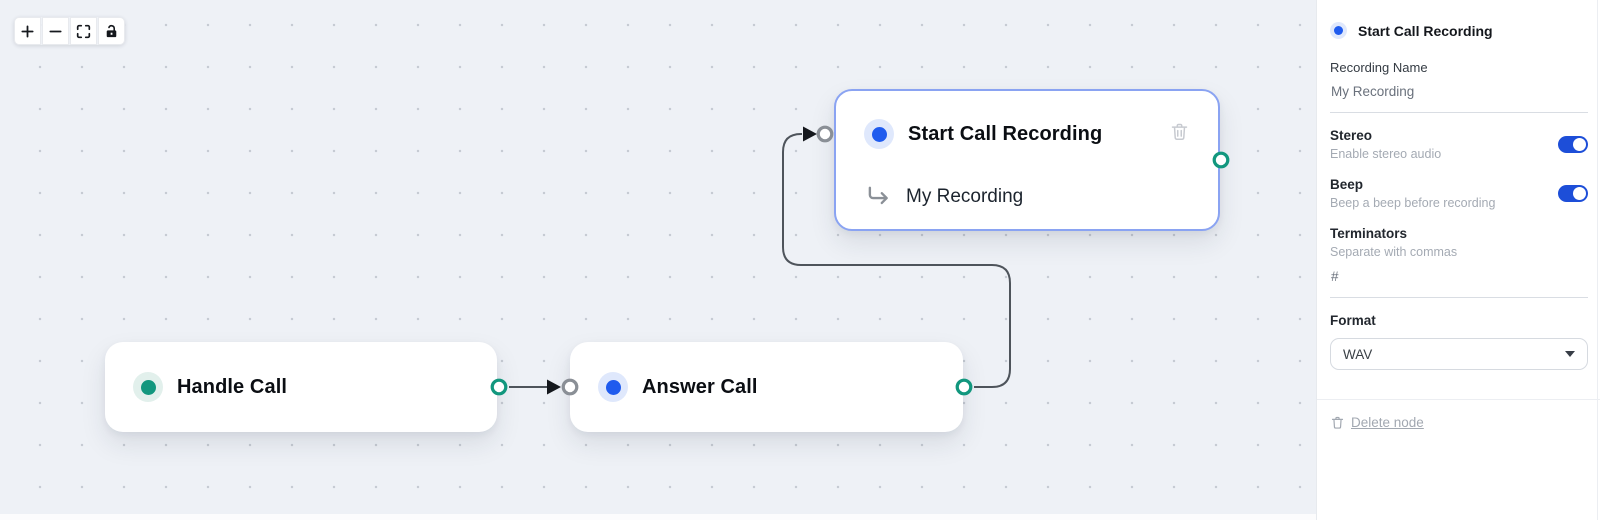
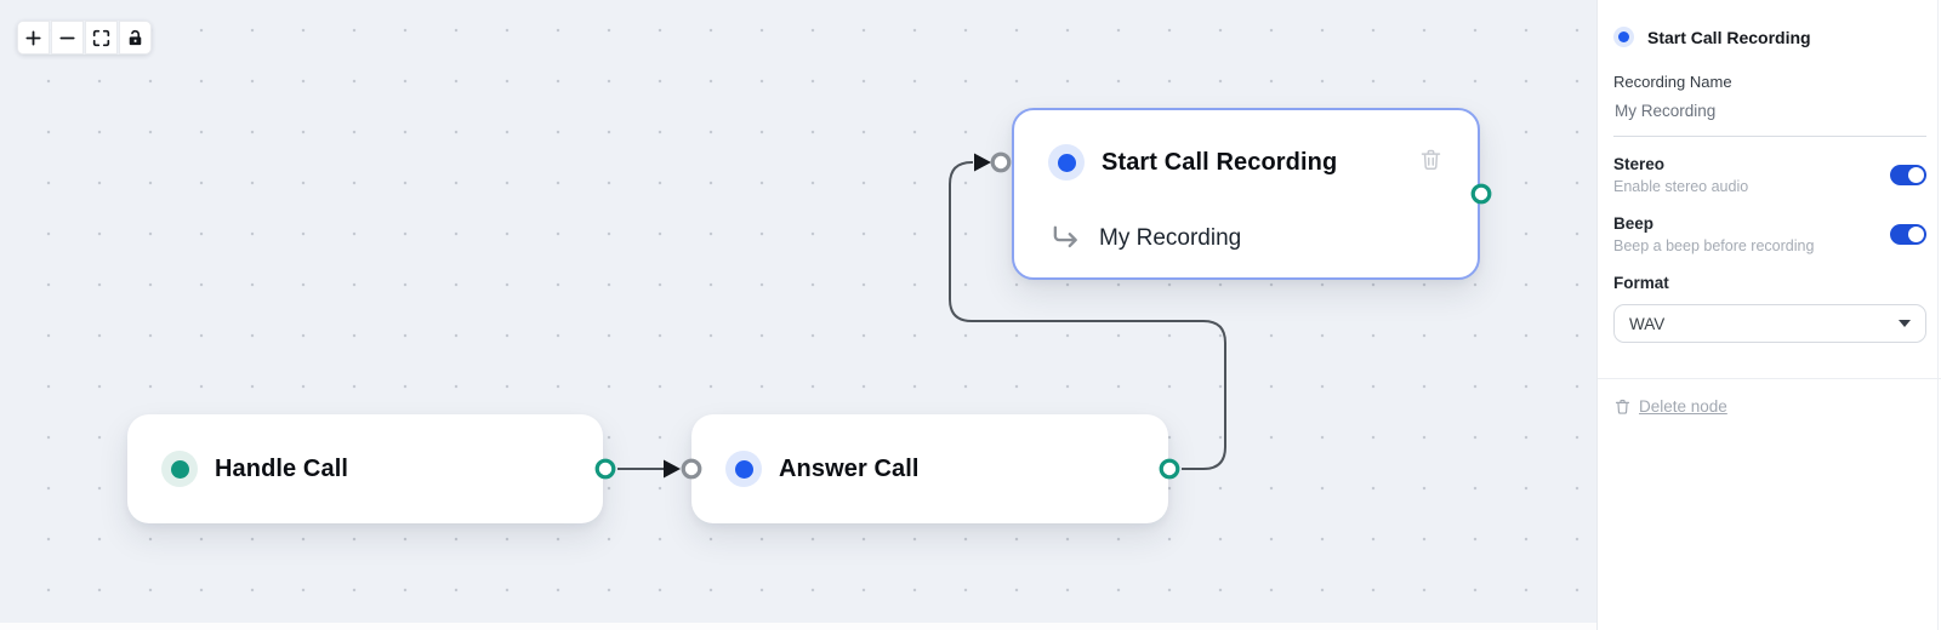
  Handle Call
  Answer Call
  Start Call Recording
  My Recording
  Start Call Recording
  Recording Name
  My Recording
  Stereo
  Enable stereo audio
  Beep
  Beep a beep before recording
- Terminators
- Separate with commas
- #
  Format
  WAV
  Delete node
